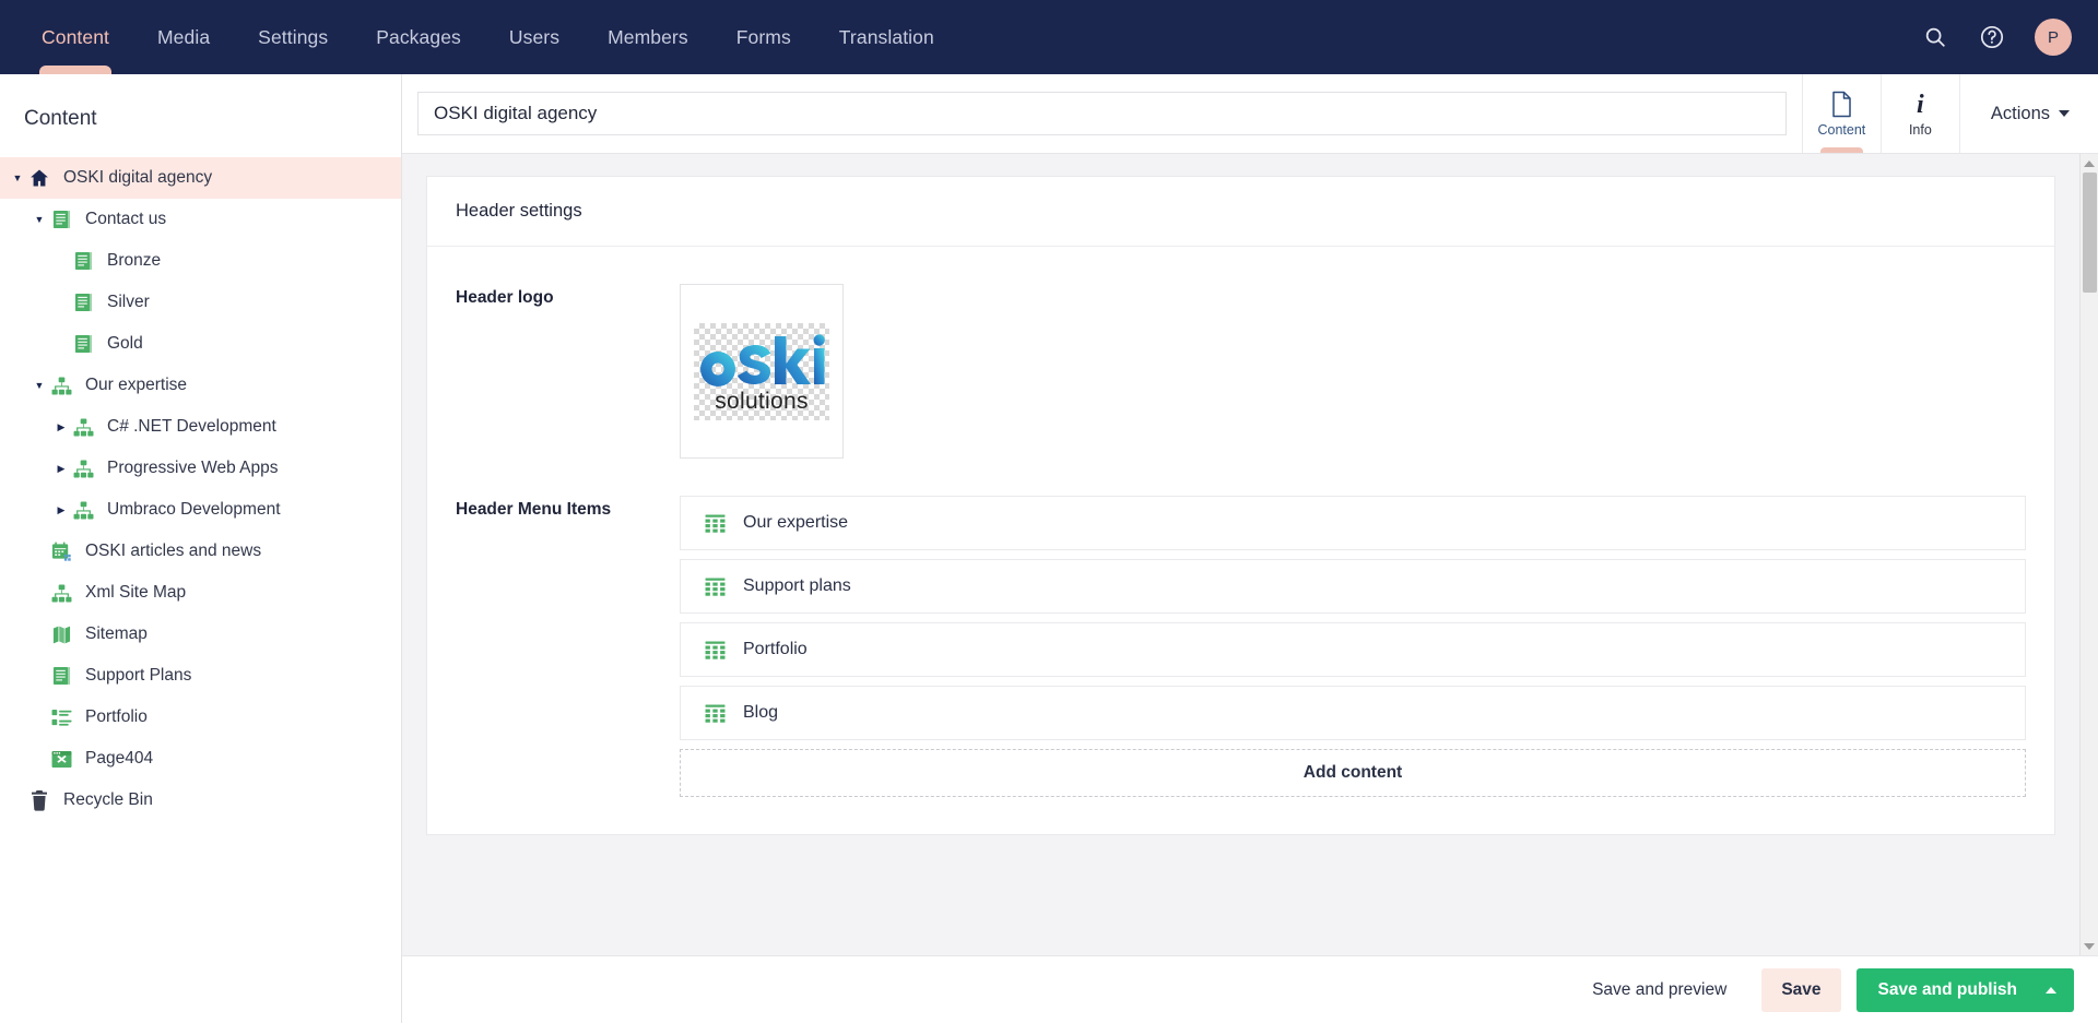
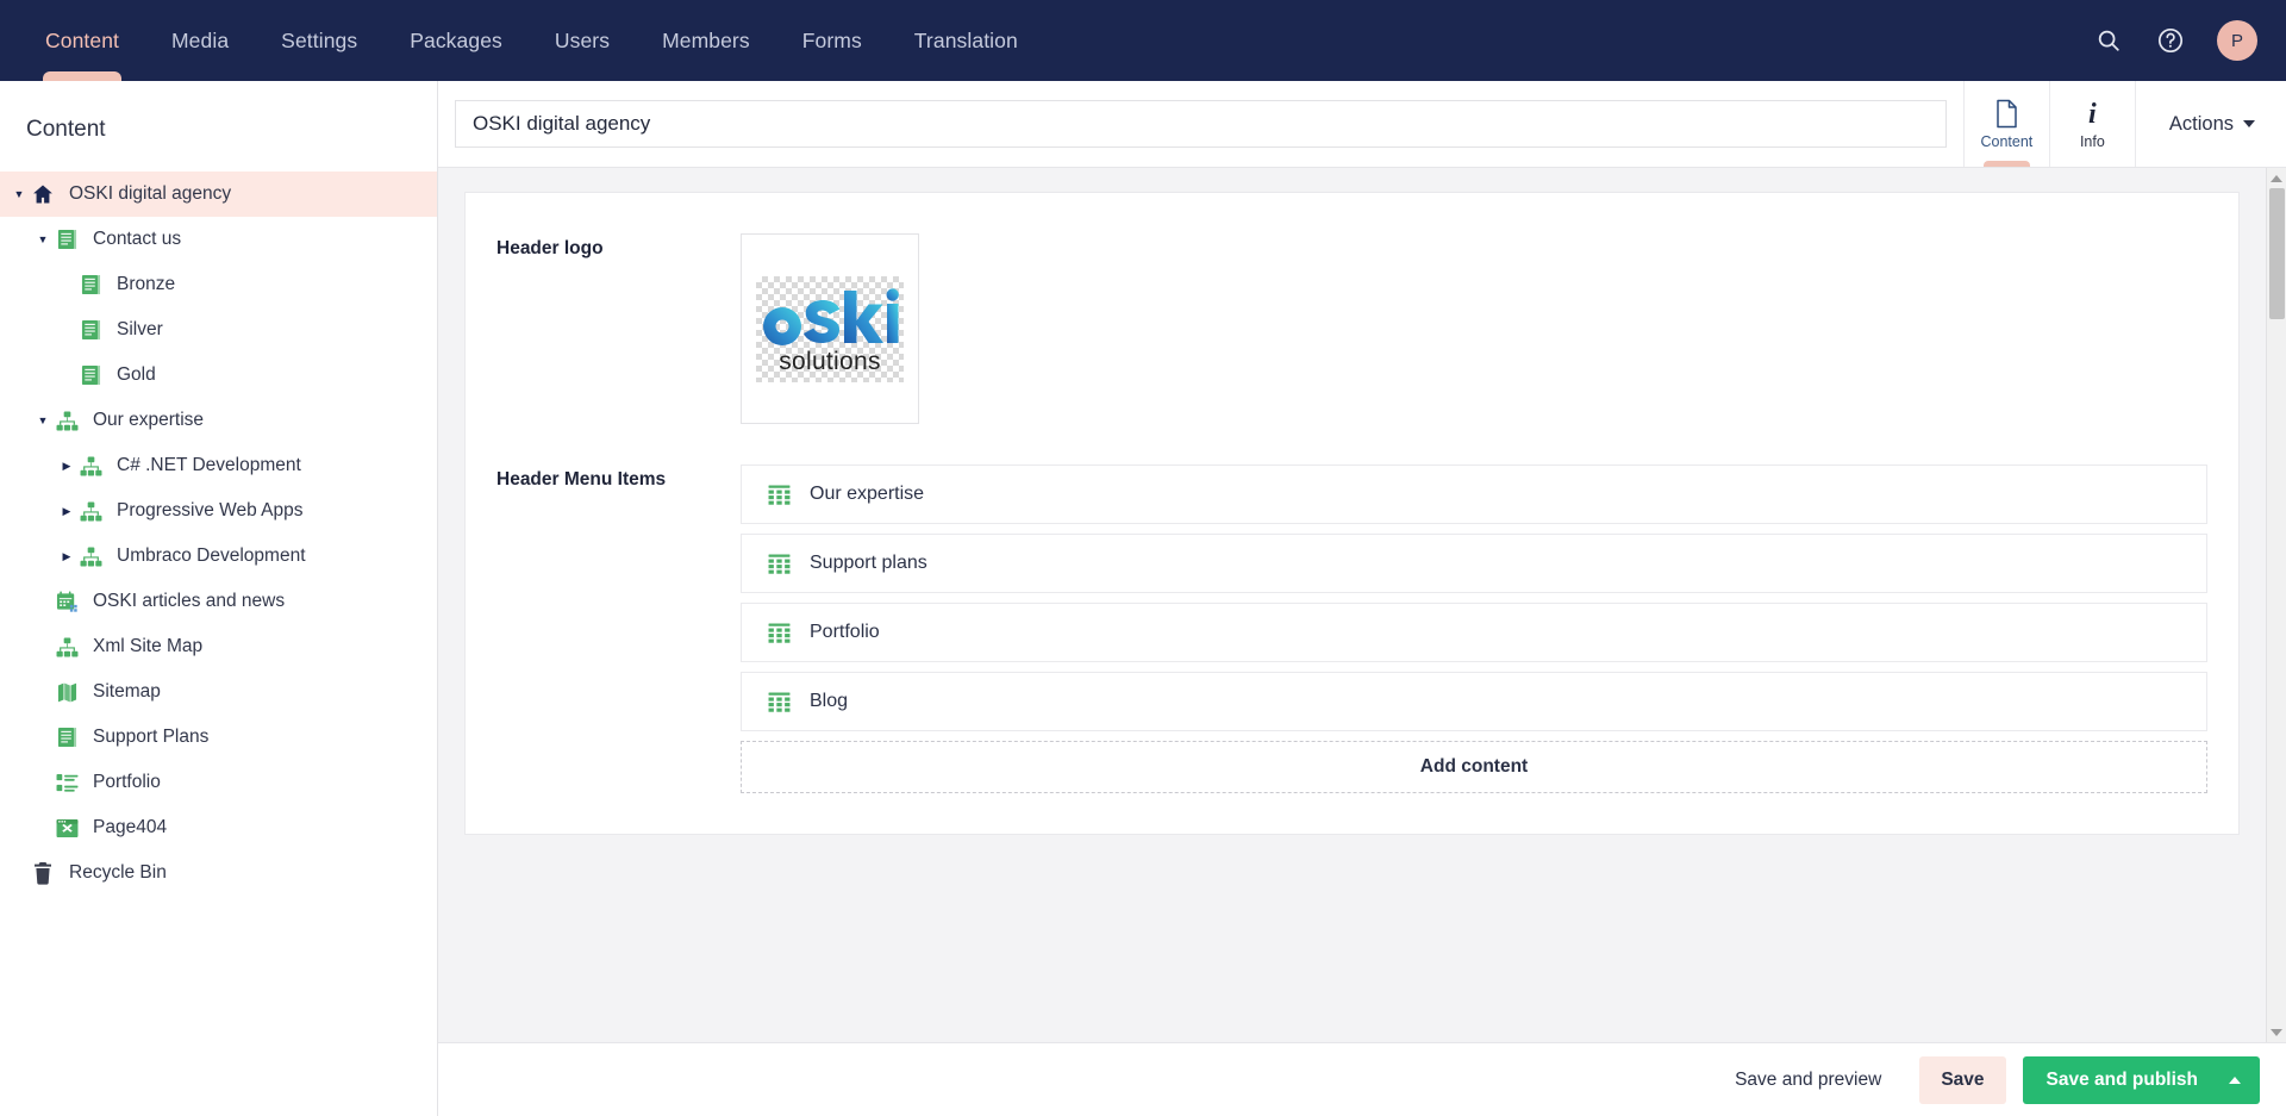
  Content
  Media
  Settings
  Packages
  Users
  Members
  Forms
  Translation
  P
  Content
  ▼
  OSKI digital agency
  ▼
  Contact us
  Bronze
  Silver
  Gold
  ▼
  Our expertise
  ▶
  C# .NET Development
  ▶
  Progressive Web Apps
  ▶
  Umbraco Development
  OSKI articles and news
  Xml Site Map
  Sitemap
  Support Plans
  Portfolio
  Page404
  Recycle Bin
  OSKI digital agency
  Content
  i
  Info
  Actions
- Header settings
  Header logo
  solutions
  Header Menu Items
  Our expertise
  Support plans
  Portfolio
  Blog
  Add content
  Save and preview
  Save
  Save and publish
